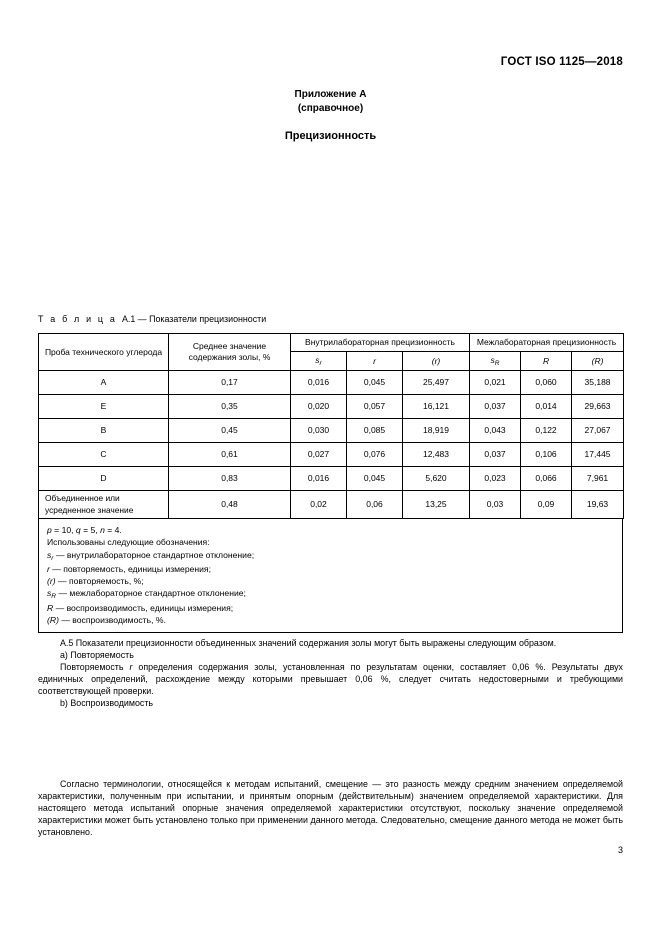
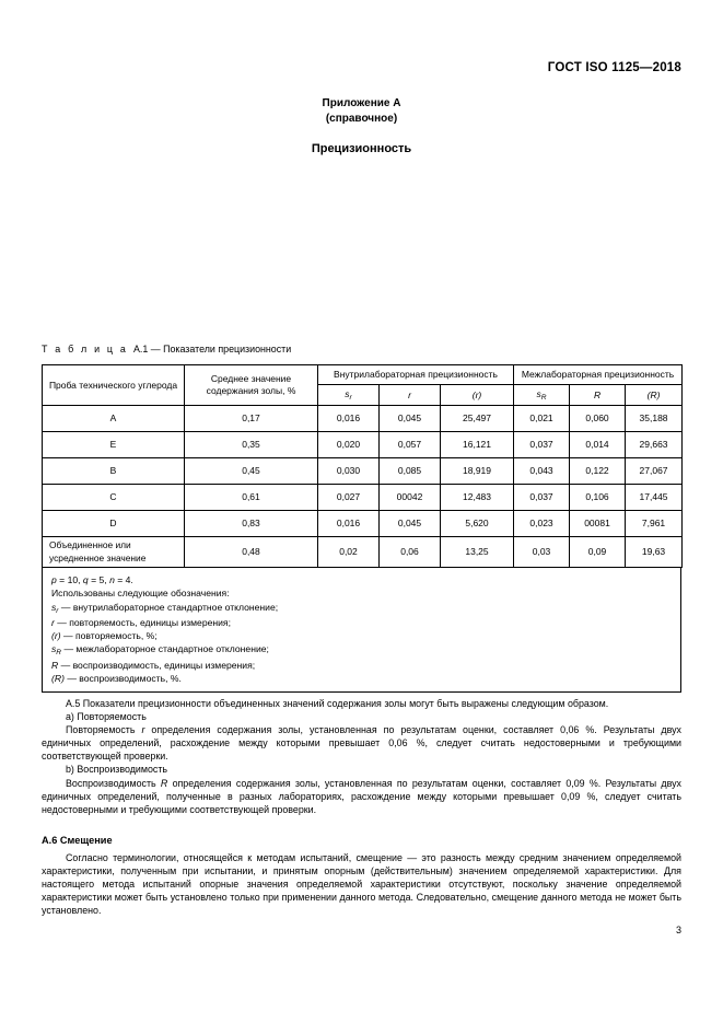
  ГОСТ ISO 1125—2018
  Приложение А
  (справочное)
  Прецизионность
  Т а б л и ц а А.1 — Показатели прецизионности
  Проба технического углерода	Среднее значение содержания золы, %	Внутрилабораторная прецизионность	Межлабораторная прецизионность
  s	r	(r)	s	R	(R)
  A	0,17	0,016	0,045	25,497	0,021	0,060	35,188
  E	0,35	0,020	0,057	16,121	0,037	0,014	29,663
  B	0,45	0,030	0,085	18,919	0,043	0,122	27,067
- C	0,61	0,027	0,076	12,483	0,037	0,106	17,445
+ C	0,61	0,027	00042	12,483	0,037	0,106	17,445
- D	0,83	0,016	0,045	5,620	0,023	0,066	7,961
+ D	0,83	0,016	0,045	5,620	0,023	00081	7,961
  Объединенное или усредненное значение	0,48	0,02	0,06	13,25	0,03	0,09	19,63
  p = 10, q = 5, n = 4.
  Использованы следующие обозначения:
  s — внутрилабораторное стандартное отклонение;
  r — повторяемость, единицы измерения;
  (r) — повторяемость, %;
  s — межлабораторное стандартное отклонение;
  R — воспроизводимость, единицы измерения;
  (R) — воспроизводимость, %.
  А.5 Показатели прецизионности объединенных значений содержания золы могут быть выражены следующим образом.
  а) Повторяемость
  Повторяемость r определения содержания золы, установленная по результатам оценки, составляет 0,06 %. Результаты двух единичных определений, расхождение между которыми превышает 0,06 %, следует считать недостоверными и требующими соответствующей проверки.
  b) Воспроизводимость
+ Воспроизводимость R определения содержания золы, установленная по результатам оценки, составляет 0,09 %. Результаты двух единичных определений, полученные в разных лабораториях, расхождение между которыми превышает 0,09 %, следует считать недостоверными и требующими соответствующей проверки.
+ А.6 Смещение
  Согласно терминологии, относящейся к методам испытаний, смещение — это разность между средним значением определяемой характеристики, полученным при испытании, и принятым опорным (действительным) значением определяемой характеристики. Для настоящего метода испытаний опорные значения определяемой характеристики отсутствуют, поскольку значение определяемой характеристики может быть установлено только при применении данного метода. Следовательно, смещение данного метода не может быть установлено.
  3
